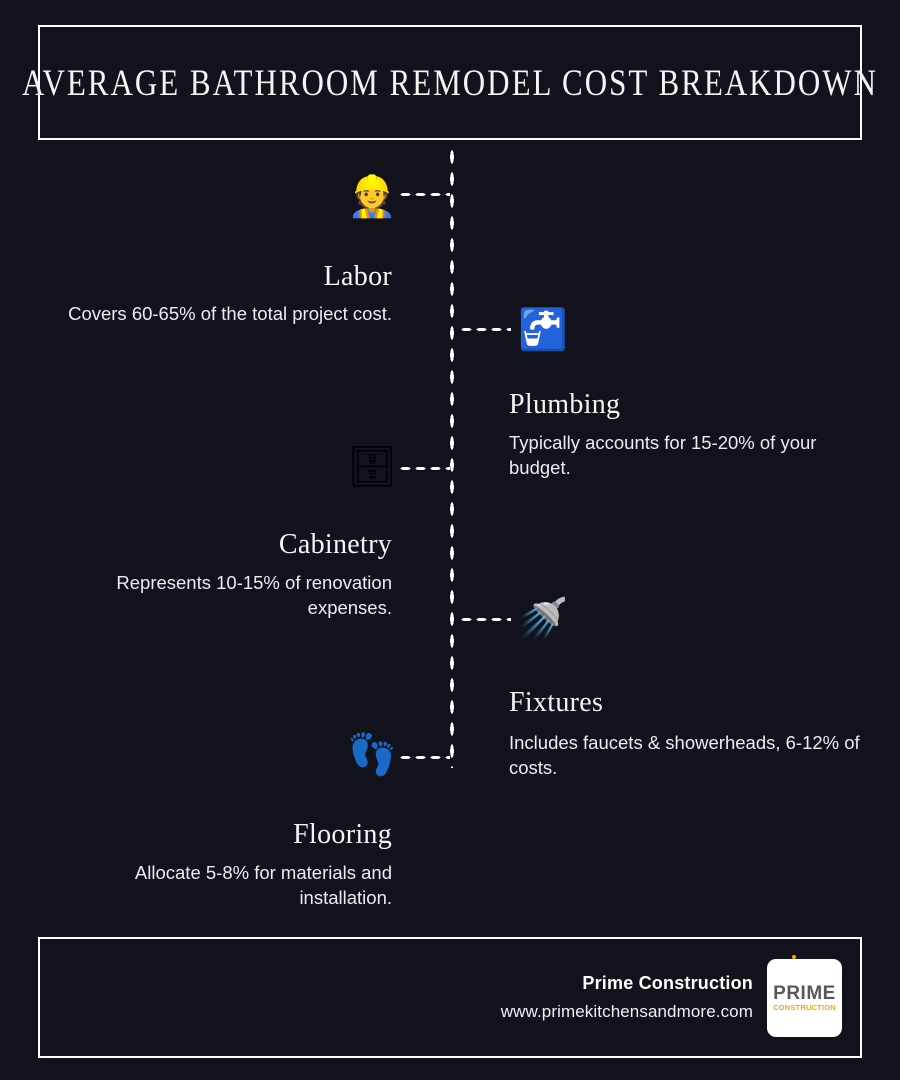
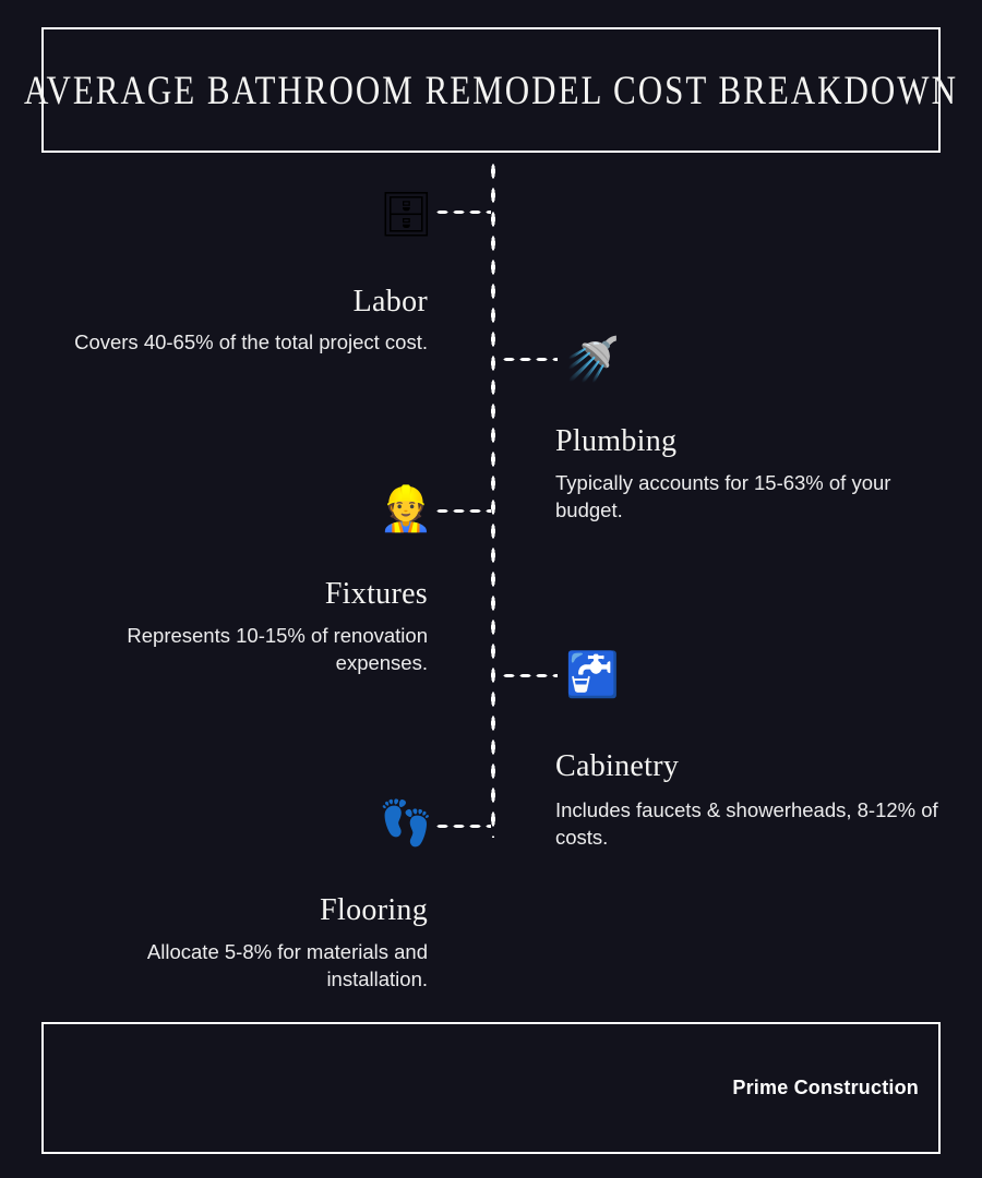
  AVERAGE BATHROOM REMODEL COST BREAKDOWN
- 👷
+ 🗄
  Labor
- Covers 60-65% of the total project cost.
+ Covers 40-65% of the total project cost.
- 🚰
+ 🚿
  Plumbing
- Typically accounts for 15-20% of your budget.
+ Typically accounts for 15-63% of your budget.
- 🗄
+ 👷
- Cabinetry
+ Fixtures
  Represents 10-15% of renovation expenses.
- 🚿
+ 🚰
- Fixtures
+ Cabinetry
- Includes faucets & showerheads, 6-12% of costs.
+ Includes faucets & showerheads, 8-12% of costs.
  👣
  Flooring
  Allocate 5-8% for materials and installation.
  Prime Construction
- www.primekitchensandmore.com
- PRIME
- CONSTRUCTION
